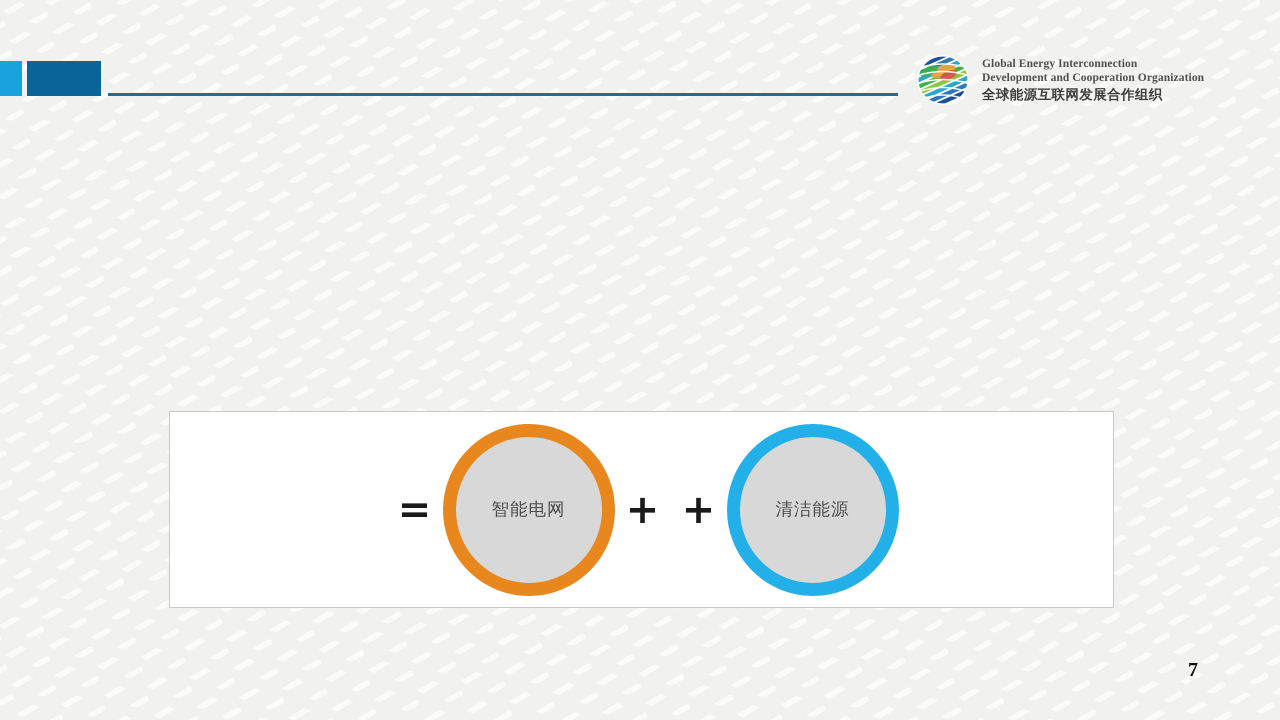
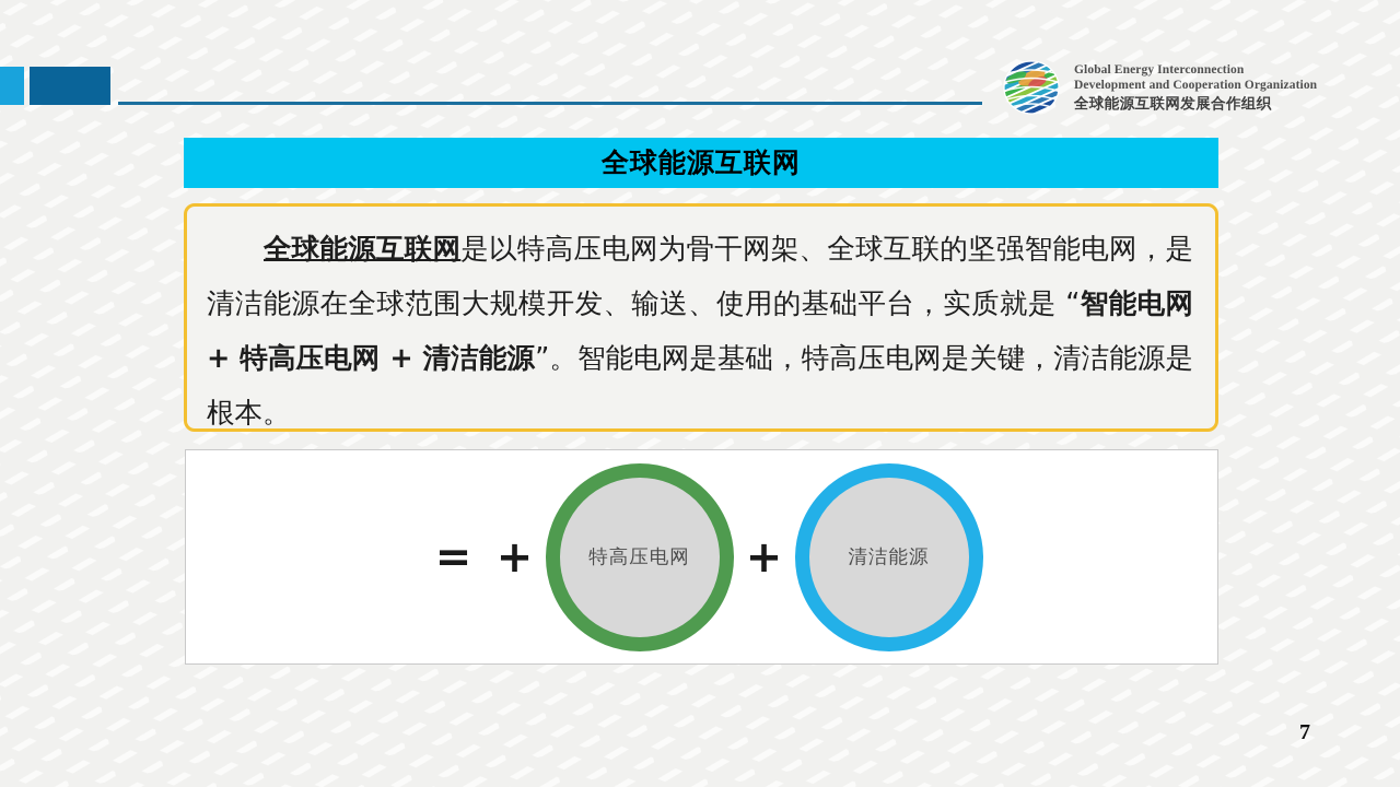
  Global Energy Interconnection
  Development and Cooperation Organization
  全球能源互联网发展合作组织
+ 全球能源互联网
+ 全球能源互联网是以特高压电网为骨干网架、全球互联的坚强智能电网，是清洁能源在全球范围大规模开发、输送、使用的基础平台，实质就是 “智能电网 + 特高压电网 + 清洁能源”。智能电网是基础，特高压电网是关键，清洁能源是根本。
  =
- 智能电网
  +
+ 特高压电网
  +
  清洁能源
  7
